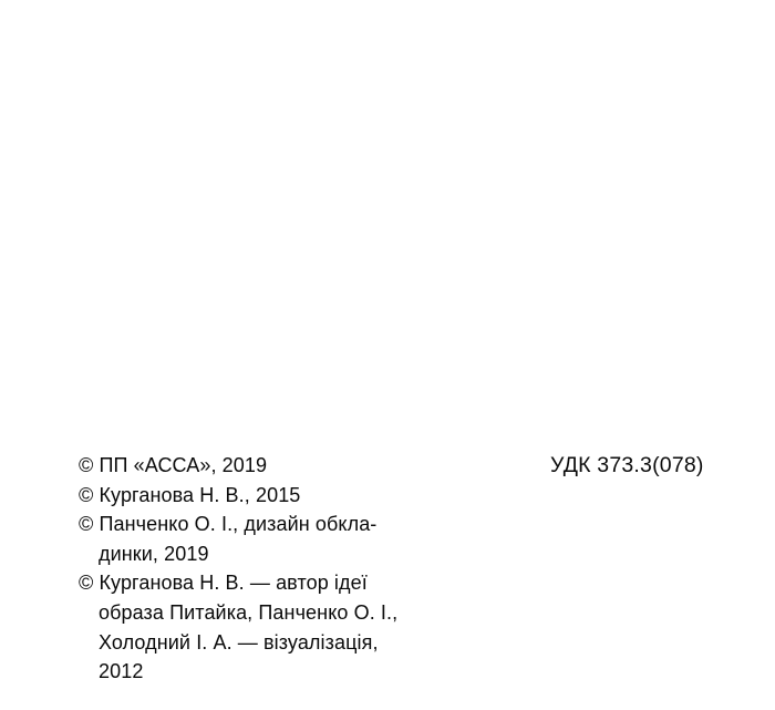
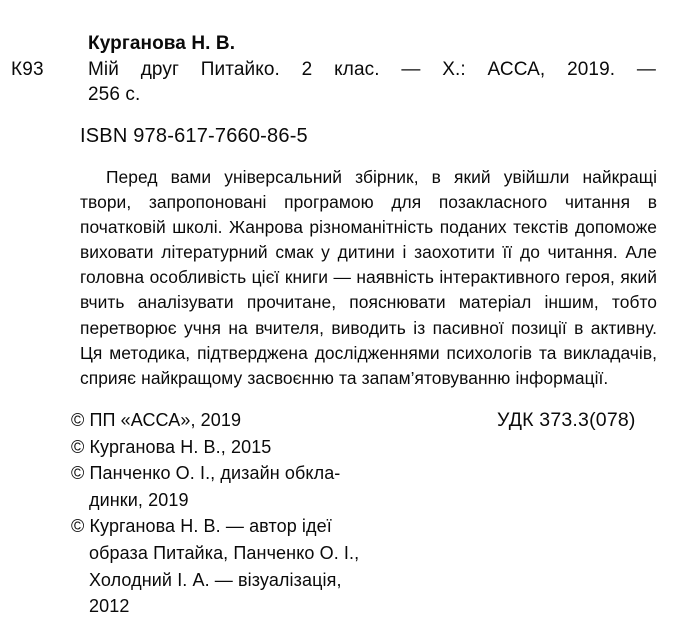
+ К93
+ Курганова Н. В.
+ Мій друг Питайко. 2 клас. — Х.: АССА, 2019. —
+ 256 с.
+ ISBN 978-617-7660-86-5
+ Перед вами універсальний збірник, в який увійшли найкращі твори, запропоновані програмою для позакласного читання в початковій школі. Жанрова різноманітність поданих текстів допоможе виховати літературний смак у дитини і заохотити її до читання. Але головна особливість цієї книги — наявність інтерактивного героя, який вчить аналізувати прочитане, пояснювати матеріал іншим, тобто перетворює учня на вчителя, виводить із пасивної позиції в активну. Ця методика, підтверджена дослідженнями психологів та викладачів, сприяє найкращому засвоєнню та запам’ятовуванню інформації.
  © ПП «АССА», 2019
  © Курганова Н. В., 2015
  © Панченко О. І., дизайн обкла-
  динки, 2019
  © Курганова Н. В. — автор ідеї
  образа Питайка, Панченко О. І.,
  Холодний І. А. — візуалізація,
  2012
  УДК 373.3(078)
